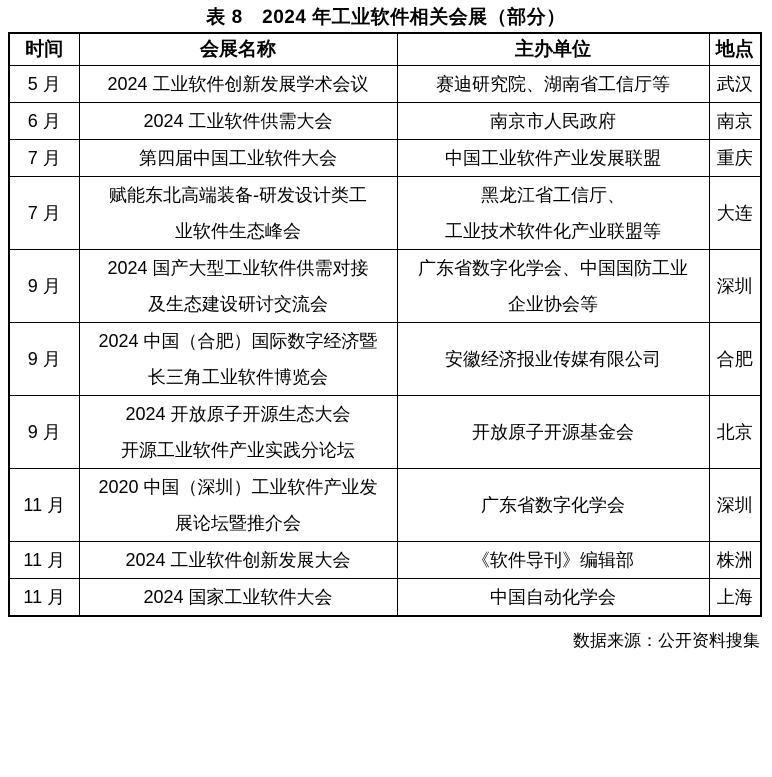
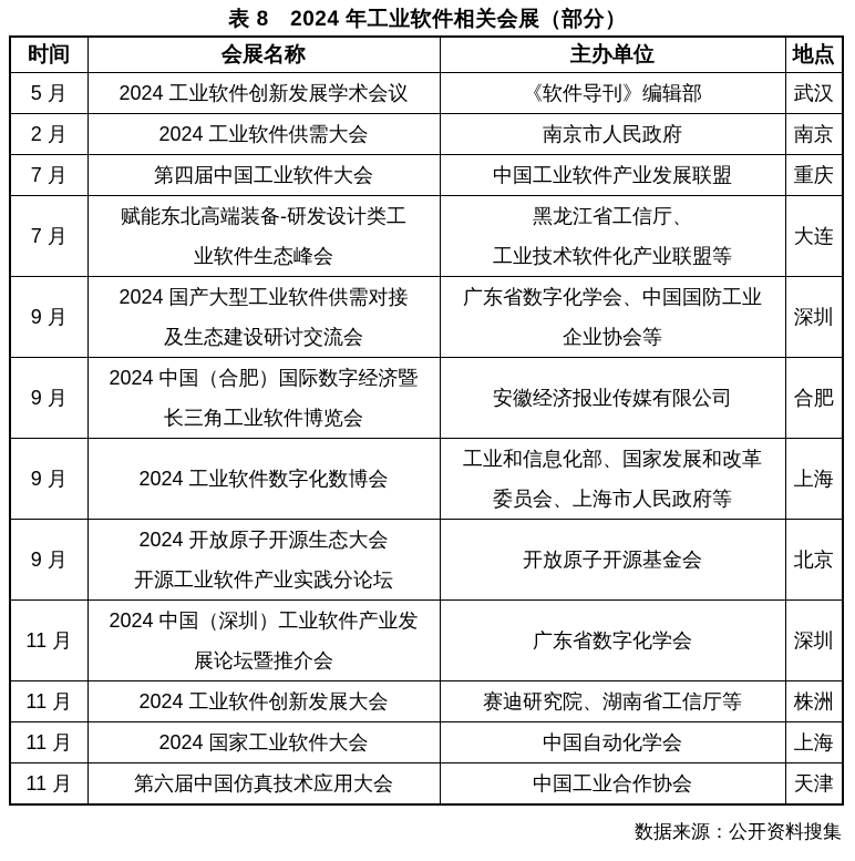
  表 8 2024 年工业软件相关会展（部分）
  时间	会展名称	主办单位	地点
- 5 月	2024 工业软件创新发展学术会议	赛迪研究院、湖南省工信厅等	武汉
+ 5 月	2024 工业软件创新发展学术会议	《软件导刊》编辑部	武汉
- 6 月	2024 工业软件供需大会	南京市人民政府	南京
+ 2 月	2024 工业软件供需大会	南京市人民政府	南京
  7 月	第四届中国工业软件大会	中国工业软件产业发展联盟	重庆
  7 月	赋能东北高端装备-研发设计类工 业软件生态峰会	黑龙江省工信厅、 工业技术软件化产业联盟等	大连
  9 月	2024 国产大型工业软件供需对接 及生态建设研讨交流会	广东省数字化学会、中国国防工业 企业协会等	深圳
  9 月	2024 中国（合肥）国际数字经济暨 长三角工业软件博览会	安徽经济报业传媒有限公司	合肥
+ 9 月	2024 工业软件数字化数博会	工业和信息化部、国家发展和改革 委员会、上海市人民政府等	上海
  9 月	2024 开放原子开源生态大会 开源工业软件产业实践分论坛	开放原子开源基金会	北京
- 11 月	2020 中国（深圳）工业软件产业发 展论坛暨推介会	广东省数字化学会	深圳
+ 11 月	2024 中国（深圳）工业软件产业发 展论坛暨推介会	广东省数字化学会	深圳
- 11 月	2024 工业软件创新发展大会	《软件导刊》编辑部	株洲
+ 11 月	2024 工业软件创新发展大会	赛迪研究院、湖南省工信厅等	株洲
  11 月	2024 国家工业软件大会	中国自动化学会	上海
+ 11 月	第六届中国仿真技术应用大会	中国工业合作协会	天津
  数据来源：公开资料搜集
